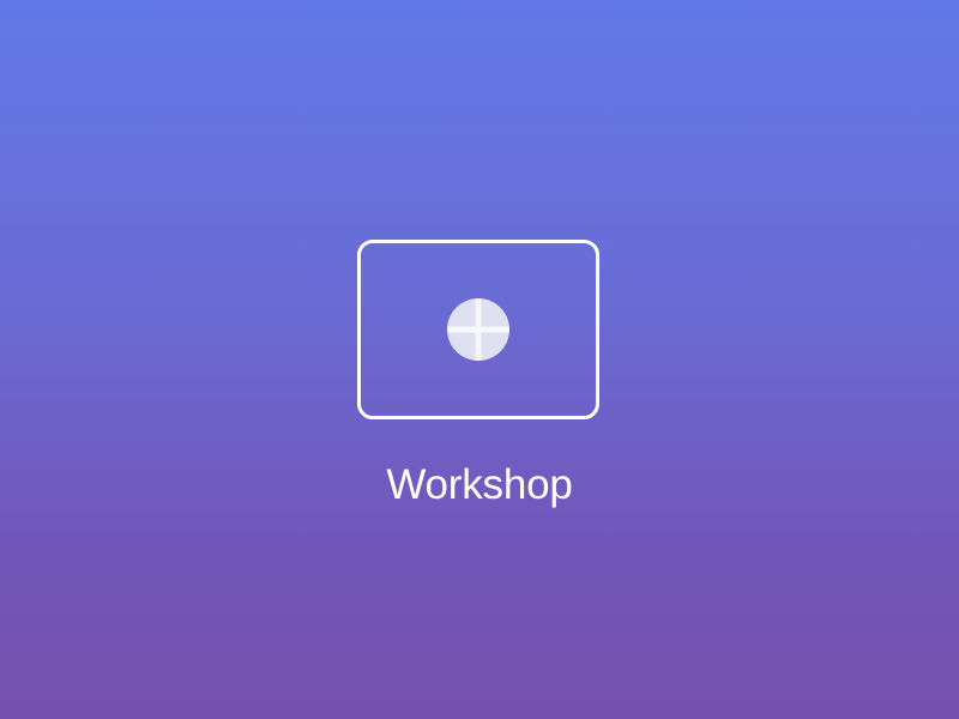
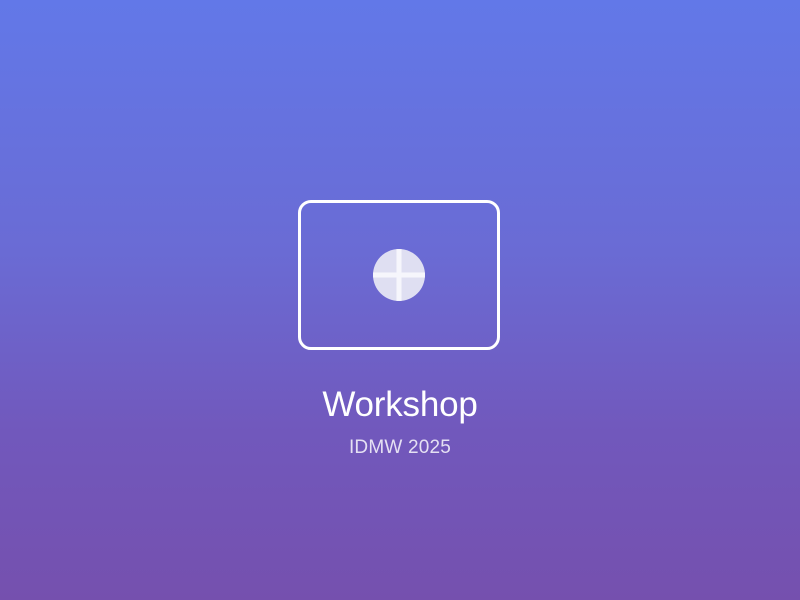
  Workshop
+ IDMW 2025
